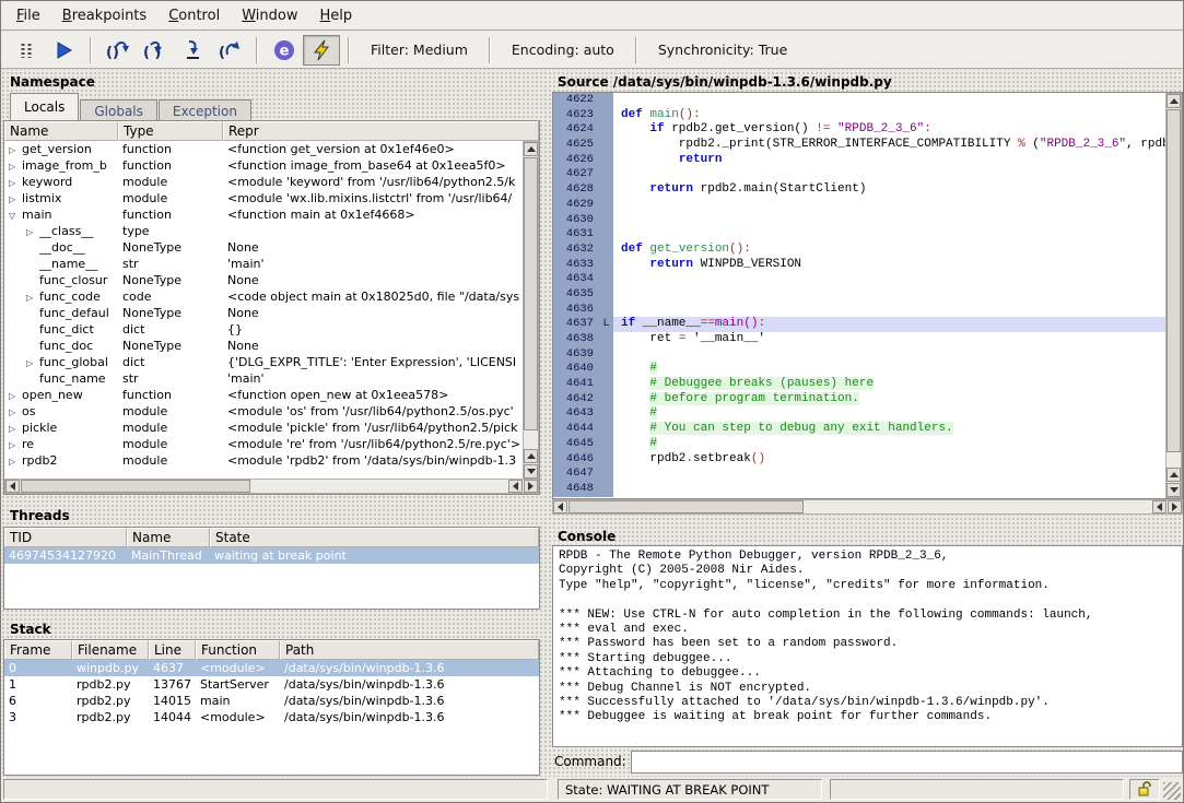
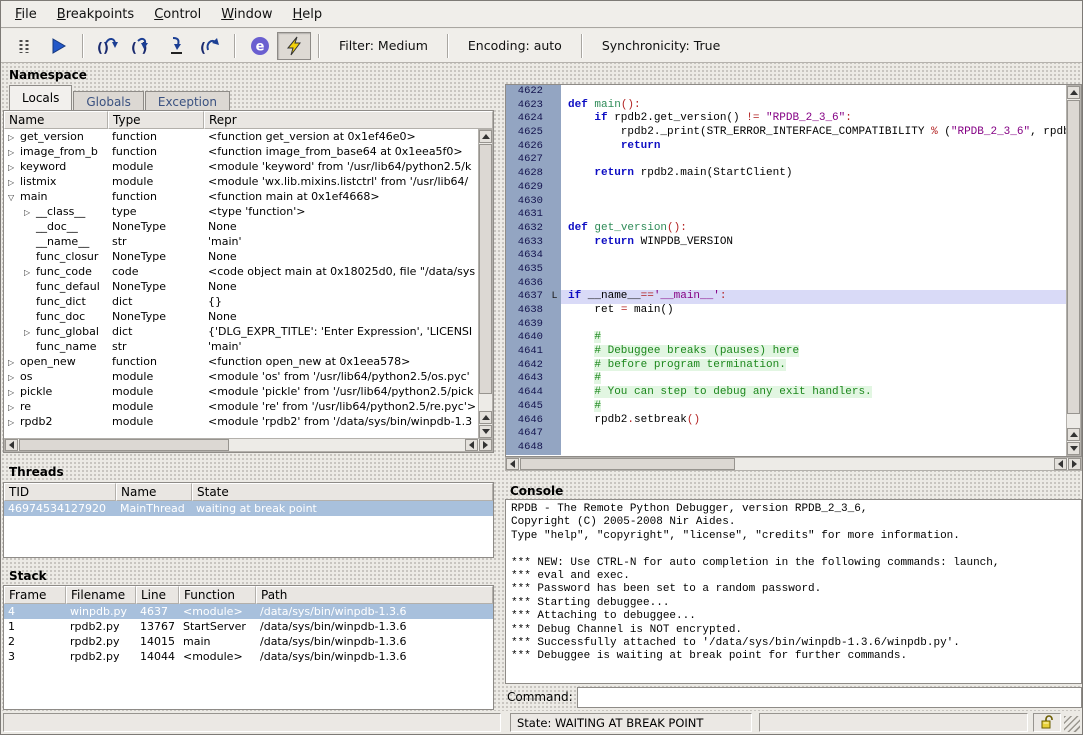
  File
  Breakpoints
  Control
  Window
  Help
  ()
  ( )
  (
  e
  Filter: Medium
  Encoding: auto
  Synchronicity: True
  Namespace
  Locals
  Globals
  Exception
  Name
  Type
  Repr
  ▷ get_version
  function
  <function get_version at 0x1ef46e0>
  ▷ image_from_b
  function
  <function image_from_base64 at 0x1eea5f0>
  ▷ keyword
  module
  <module 'keyword' from '/usr/lib64/python2.5/k
  ▷ listmix
  module
  <module 'wx.lib.mixins.listctrl' from '/usr/lib64/
  ▽ main
  function
  <function main at 0x1ef4668>
  ▷ __class__
  type
+ <type 'function'>
  __doc__
  NoneType
  None
  __name__
  str
  'main'
  func_closur
  NoneType
  None
  ▷ func_code
  code
  <code object main at 0x18025d0, file "/data/sys
  func_defaul
  NoneType
  None
  func_dict
  dict
  {}
  func_doc
  NoneType
  None
  ▷ func_global
  dict
  {'DLG_EXPR_TITLE': 'Enter Expression', 'LICENSI
  func_name
  str
  'main'
  ▷ open_new
  function
  <function open_new at 0x1eea578>
  ▷ os
  module
  <module 'os' from '/usr/lib64/python2.5/os.pyc'
  ▷ pickle
  module
  <module 'pickle' from '/usr/lib64/python2.5/pick
  ▷ re
  module
  <module 're' from '/usr/lib64/python2.5/re.pyc'>
  ▷ rpdb2
  module
  <module 'rpdb2' from '/data/sys/bin/winpdb-1.3
  Threads
  TID
  Name
  State
  46974534127920
  MainThread
  waiting at break point
  Stack
  Frame
  Filename
  Line
  Function
  Path
- 0
+ 4
  winpdb.py
  4637
  <module>
  /data/sys/bin/winpdb-1.3.6
  1
  rpdb2.py
  13767
  StartServer
  /data/sys/bin/winpdb-1.3.6
- 6
+ 2
  rpdb2.py
  14015
  main
  /data/sys/bin/winpdb-1.3.6
  3
  rpdb2.py
  14044
  <module>
  /data/sys/bin/winpdb-1.3.6
- Source /data/sys/bin/winpdb-1.3.6/winpdb.py
  4622
  4623
  def main():
  4624
  if rpdb2.get_version() != "RPDB_2_3_6":
  4625
  rpdb2._print(STR_ERROR_INTERFACE_COMPATIBILITY % ("RPDB_2_3_6", rpd
  4626
  return
  4627
  4628
  return rpdb2.main(StartClient)
  4629
  4630
  4631
  4632
  def get_version():
  4633
  return WINPDB_VERSION
  4634
  4635
  4636
  4637
  L
- if __name__==main():
+ if __name__=='__main__':
  4638
- ret = '__main__'
+ ret = main()
  4639
  4640
  #
  4641
  # Debuggee breaks (pauses) here
  4642
  # before program termination.
  4643
  #
  4644
  # You can step to debug any exit handlers.
  4645
  #
  4646
  rpdb2.setbreak()
  4647
  4648
  Console
  RPDB - The Remote Python Debugger, version RPDB_2_3_6,
  Copyright (C) 2005-2008 Nir Aides.
  Type "help", "copyright", "license", "credits" for more information.
  *** NEW: Use CTRL-N for auto completion in the following commands: launch,
  *** eval and exec.
  *** Password has been set to a random password.
  *** Starting debuggee...
  *** Attaching to debuggee...
  *** Debug Channel is NOT encrypted.
  *** Successfully attached to '/data/sys/bin/winpdb-1.3.6/winpdb.py'.
  *** Debuggee is waiting at break point for further commands.
  Command:
  State: WAITING AT BREAK POINT
